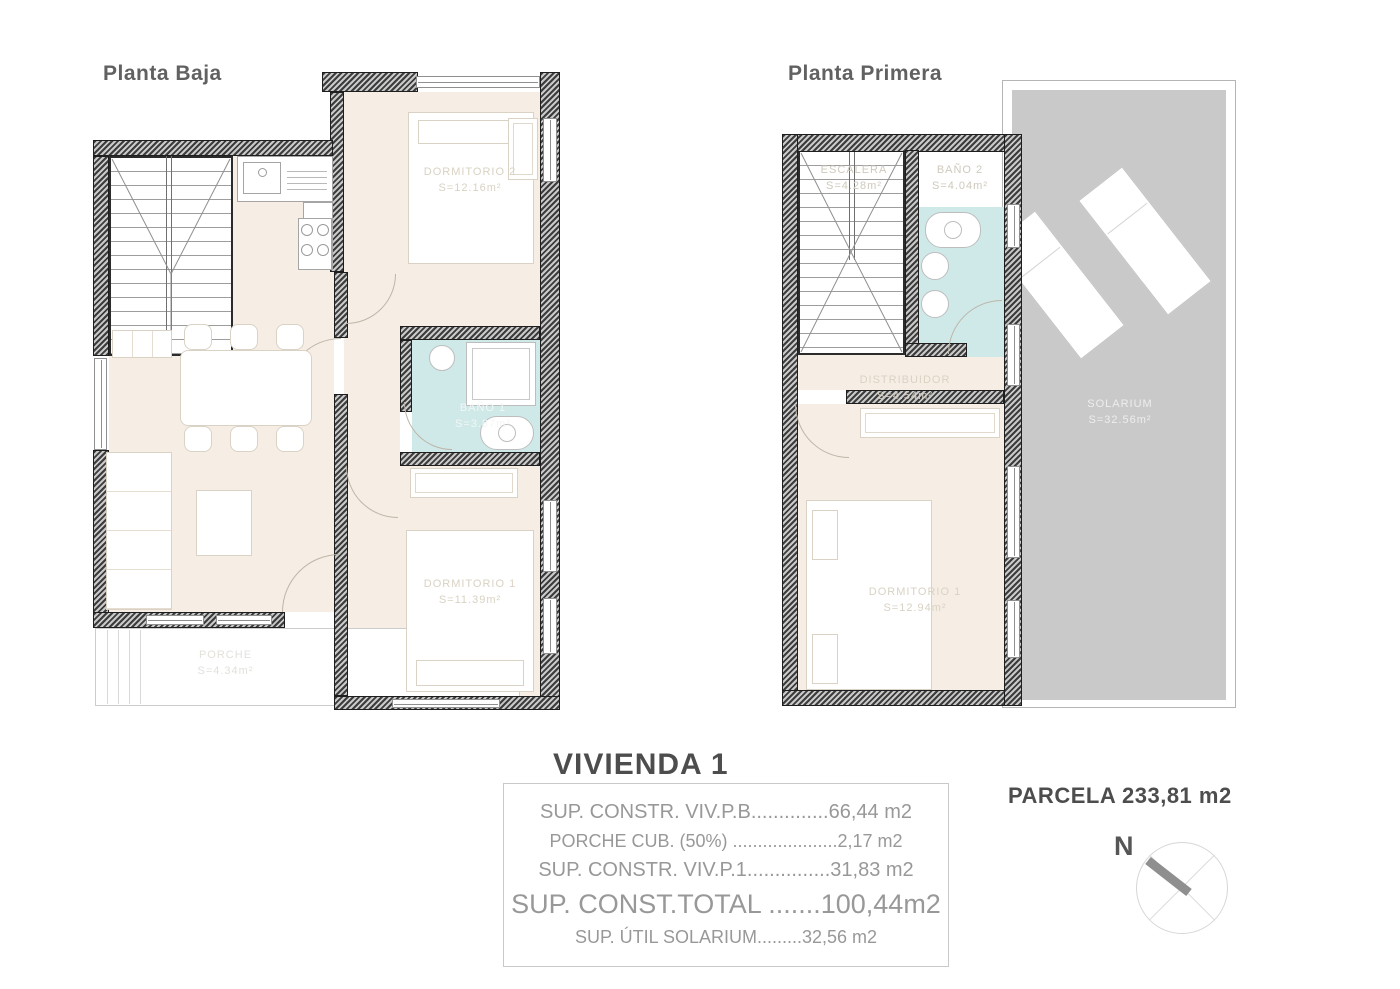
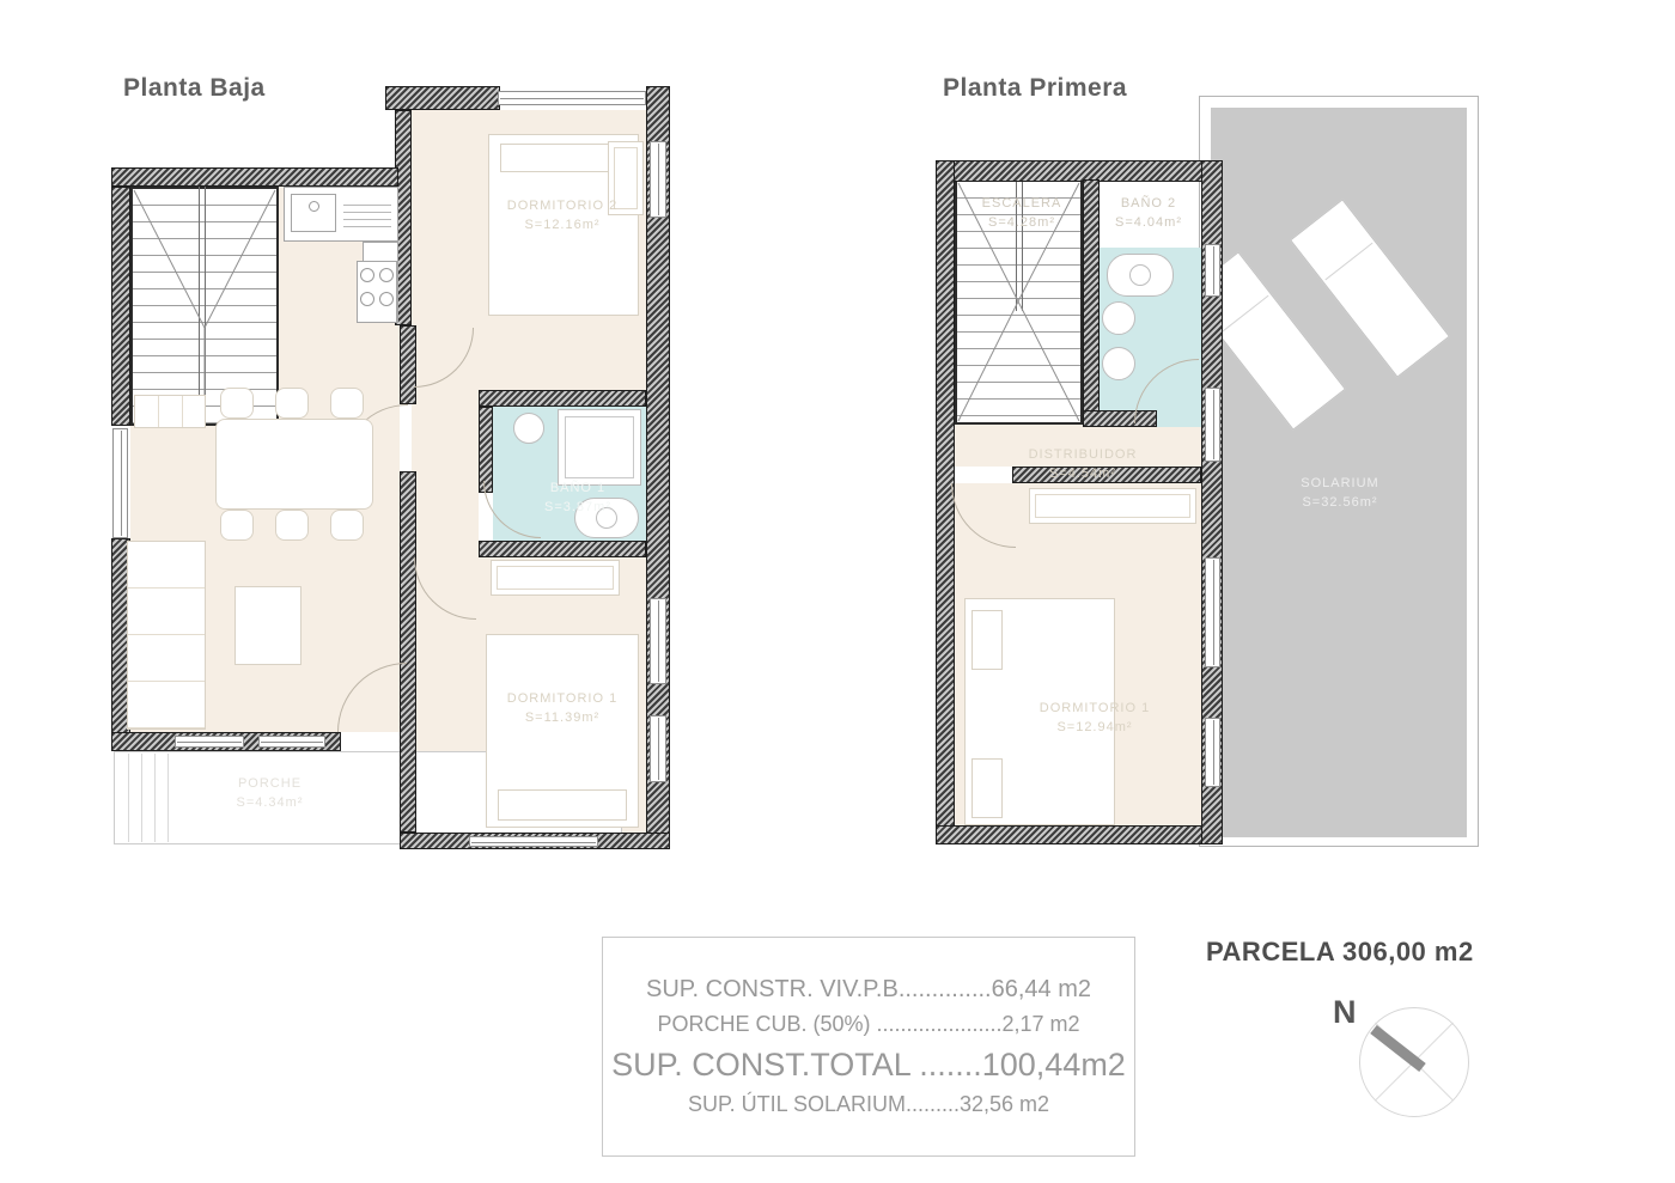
  Planta Baja
  DORMITORIO 2
  S=12.16m²
  BAÑO 1
  S=3.87m²
  DORMITORIO 1
  S=11.39m²
  PORCHE
  S=4.34m²
  Planta Primera
  SOLARIUM
  S=32.56m²
  ESCALERA
  S=4.28m²
  BAÑO 2
  S=4.04m²
  DISTRIBUIDOR
  S=4.54m²
  DORMITORIO 1
  S=12.94m²
- VIVIENDA 1
  SUP. CONSTR. VIV.P.B..............66,44 m2
  PORCHE CUB. (50%) .....................2,17 m2
- SUP. CONSTR. VIV.P.1...............31,83 m2
  SUP. CONST.TOTAL .......100,44m2
  SUP. ÚTIL SOLARIUM.........32,56 m2
- PARCELA 233,81 m2
+ PARCELA 306,00 m2
  N
